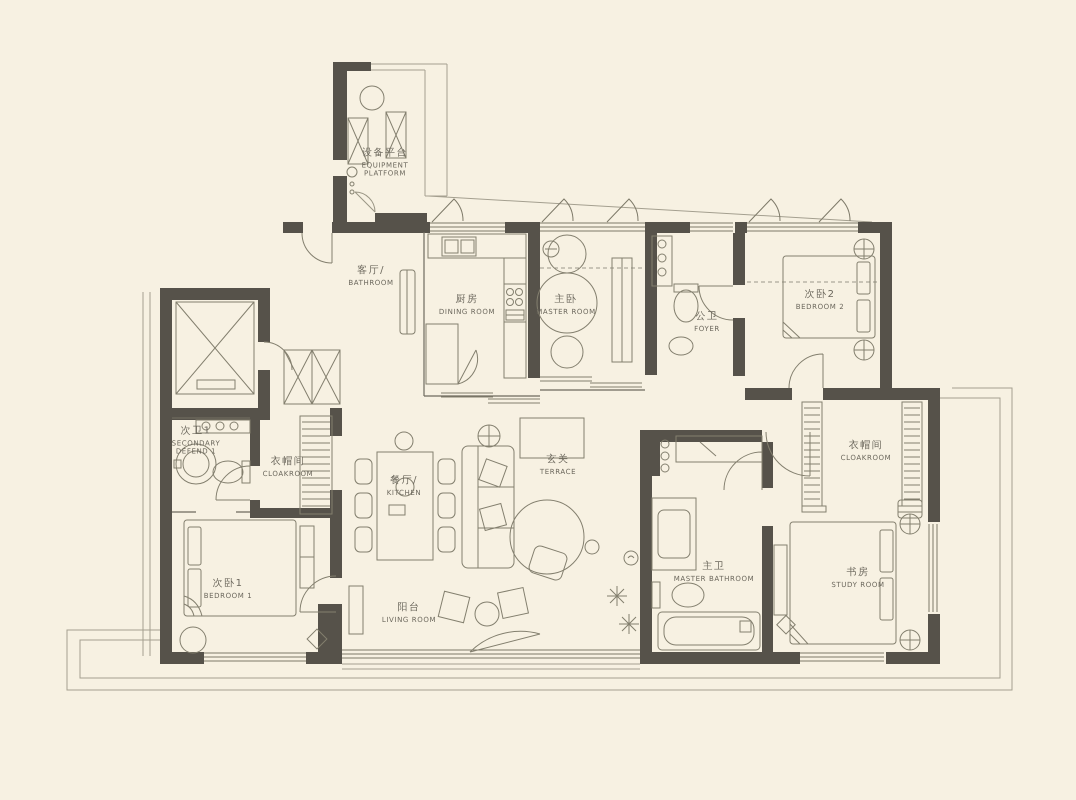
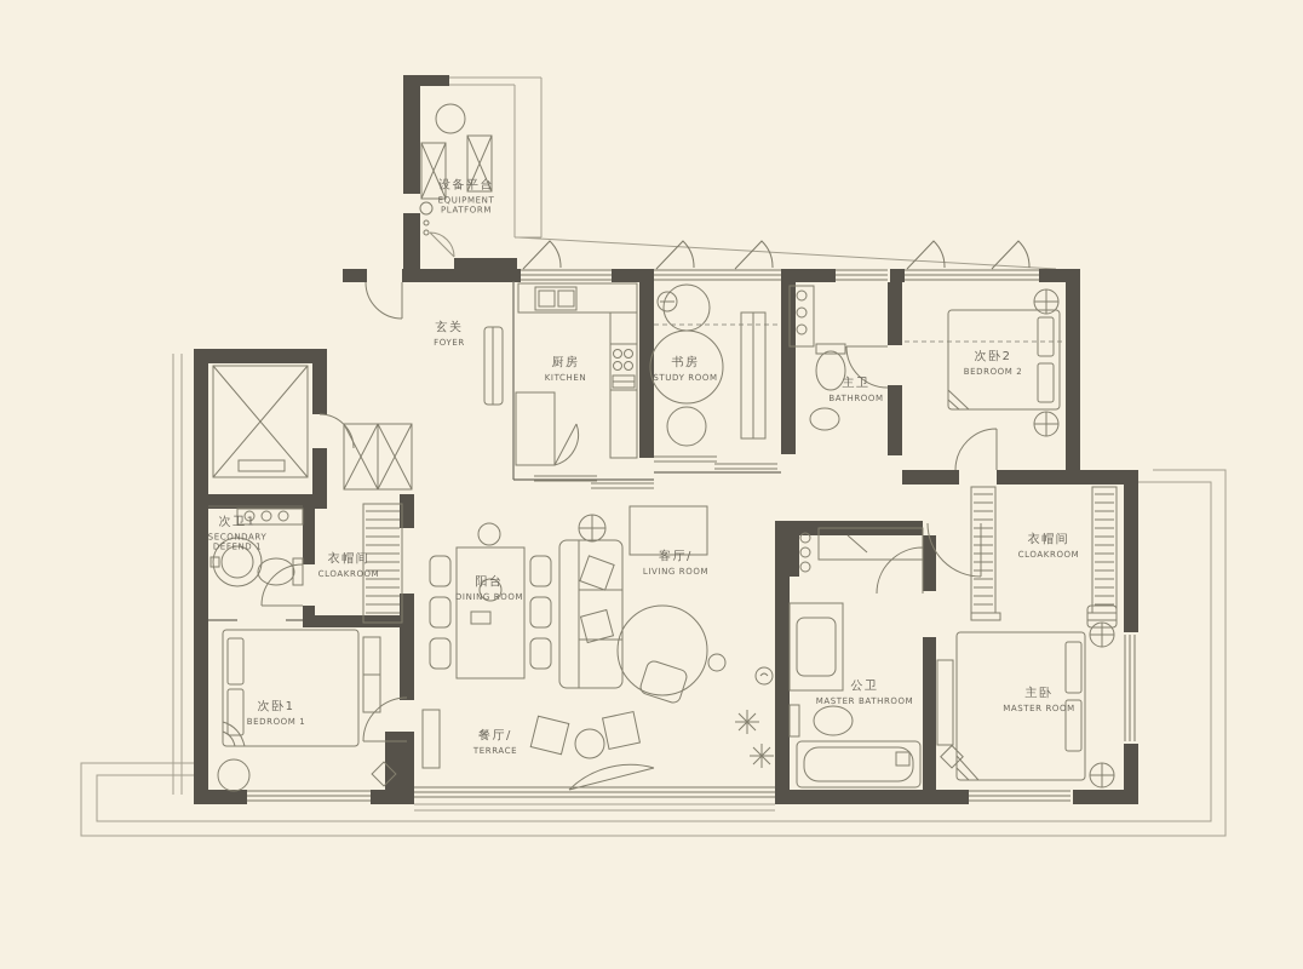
  设备平台
  EQUIPMENT PLATFORM
- 客厅/
+ 玄关
- BATHROOM
+ FOYER
  厨房
- DINING ROOM
+ KITCHEN
- 主卧
+ 书房
- MASTER ROOM
+ STUDY ROOM
- 公卫
+ 主卫
- FOYER
+ BATHROOM
  次卧2
  BEDROOM 2
  次卫1
  SECONDARY DEFEND 1
  衣帽间
  CLOAKROOM
- 餐厅/
+ 阳台
- KITCHEN
+ DINING ROOM
- 玄关
+ 客厅/
- TERRACE
+ LIVING ROOM
  次卧1
  BEDROOM 1
- 阳台
+ 餐厅/
- LIVING ROOM
+ TERRACE
- 主卫
+ 公卫
  MASTER BATHROOM
- 书房
+ 主卧
- STUDY ROOM
+ MASTER ROOM
  衣帽间
  CLOAKROOM
